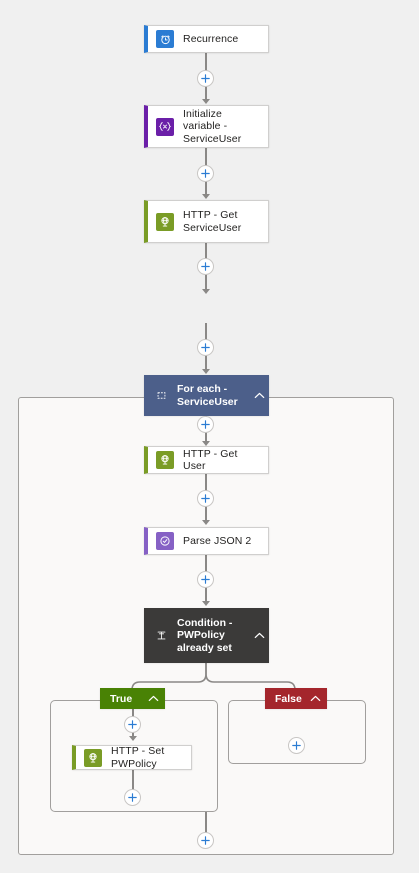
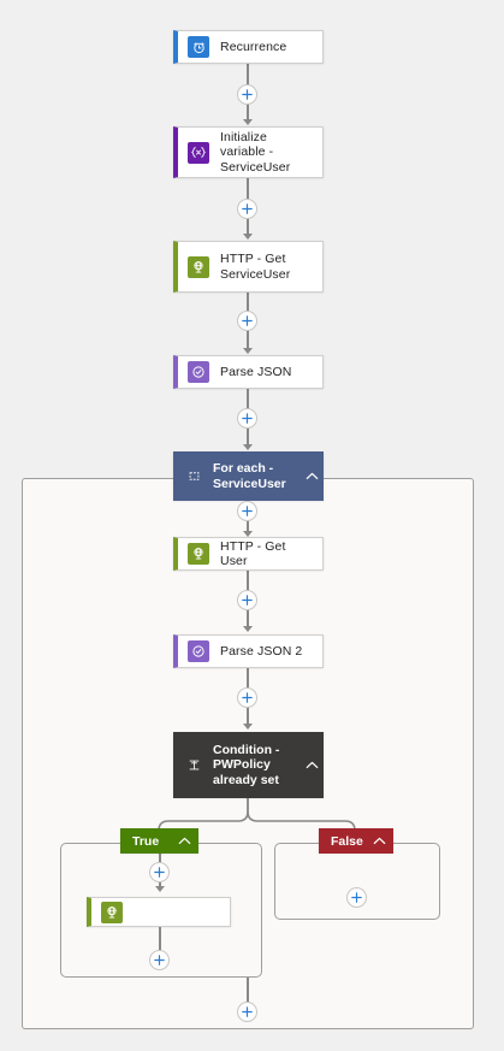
  Recurrence
  Initialize variable - ServiceUser
  HTTP - Get ServiceUser
+ Parse JSON
  For each - ServiceUser
  HTTP - Get User
  Parse JSON 2
  Condition - PWPolicy already set
  True
  False
- HTTP - Set PWPolicy
